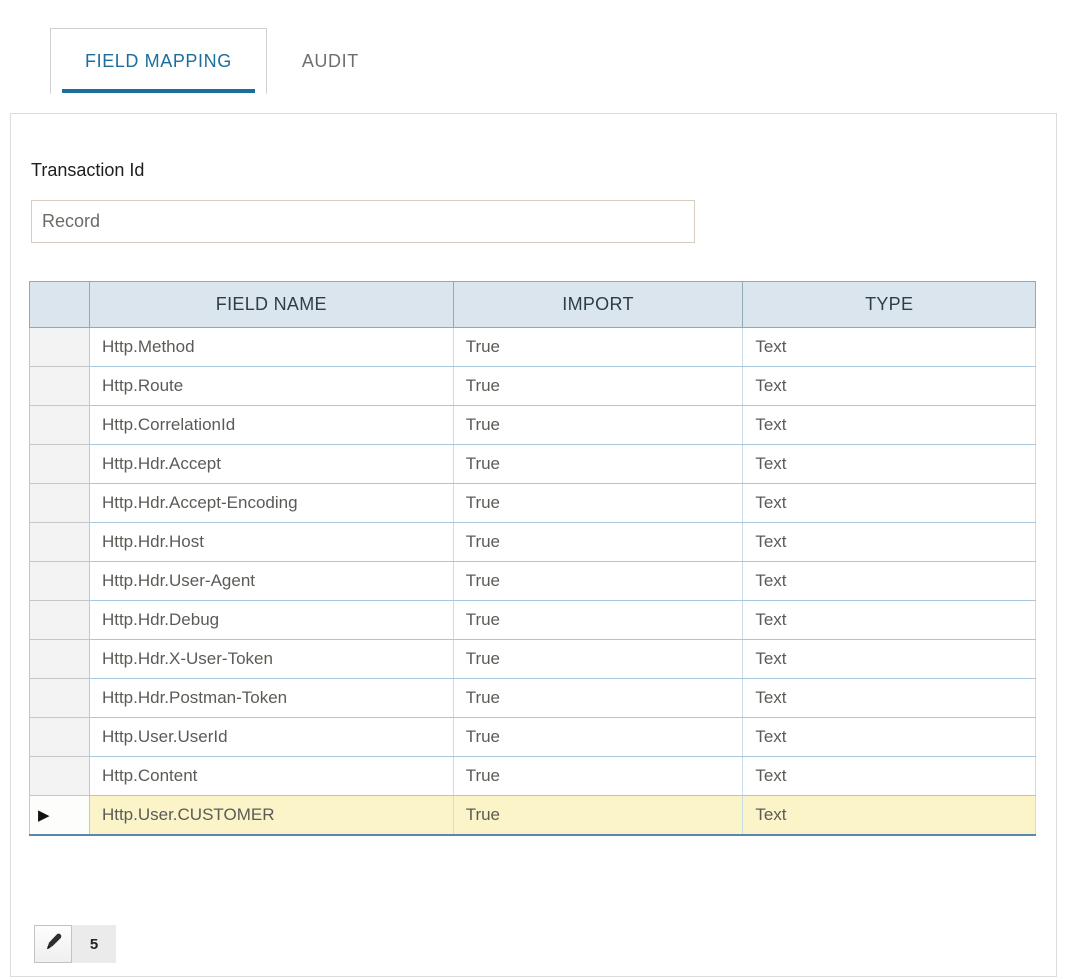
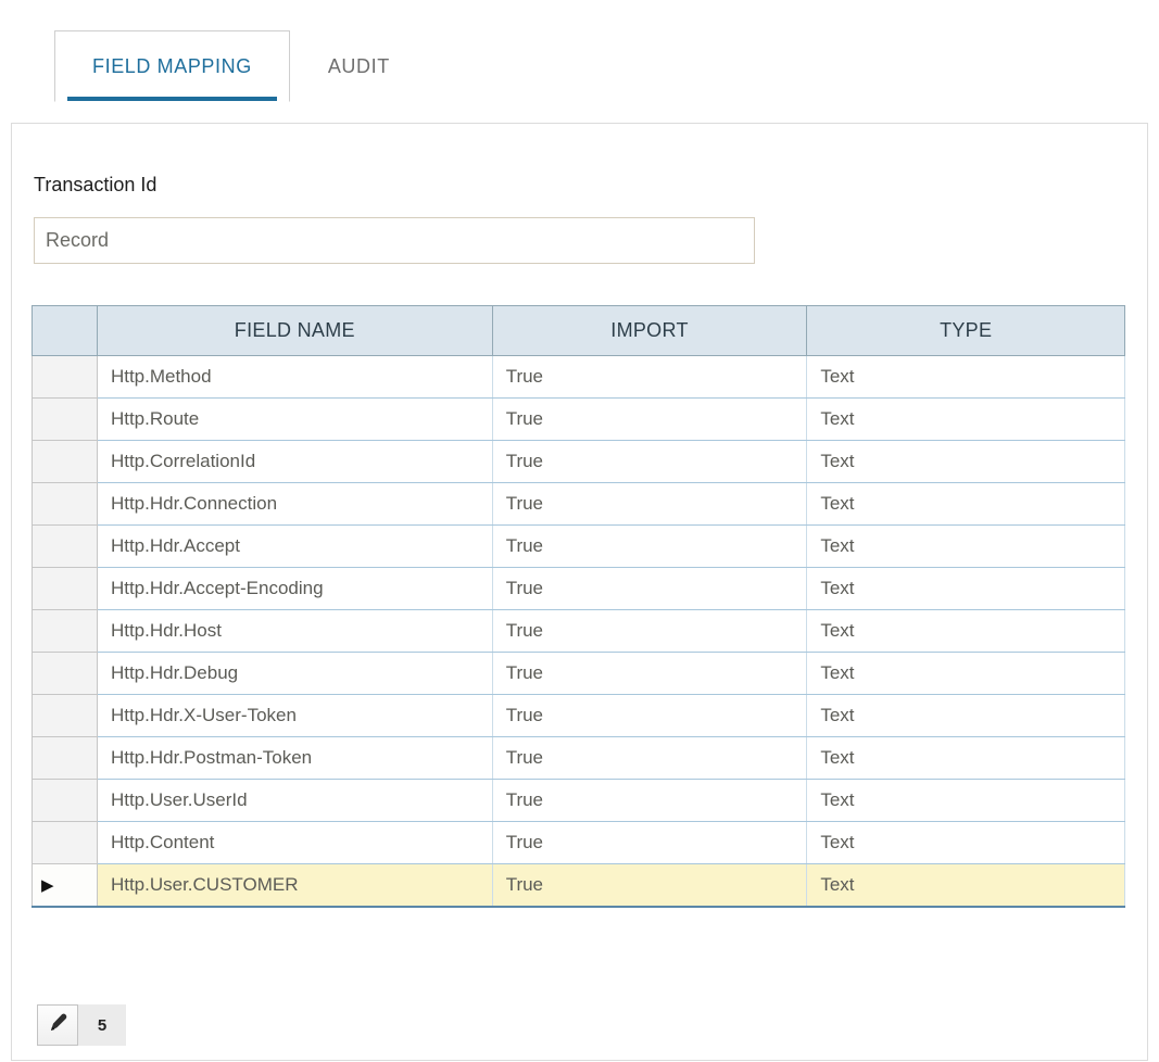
  FIELD MAPPING
  AUDIT
  Transaction Id
  Record
  	FIELD NAME	IMPORT	TYPE
  	Http.Method	True	Text
  	Http.Route	True	Text
  	Http.CorrelationId	True	Text
+ 	Http.Hdr.Connection	True	Text
  	Http.Hdr.Accept	True	Text
  	Http.Hdr.Accept-Encoding	True	Text
  	Http.Hdr.Host	True	Text
- 	Http.Hdr.User-Agent	True	Text
  	Http.Hdr.Debug	True	Text
  	Http.Hdr.X-User-Token	True	Text
  	Http.Hdr.Postman-Token	True	Text
  	Http.User.UserId	True	Text
  	Http.Content	True	Text
  ▶	Http.User.CUSTOMER	True	Text
  5
